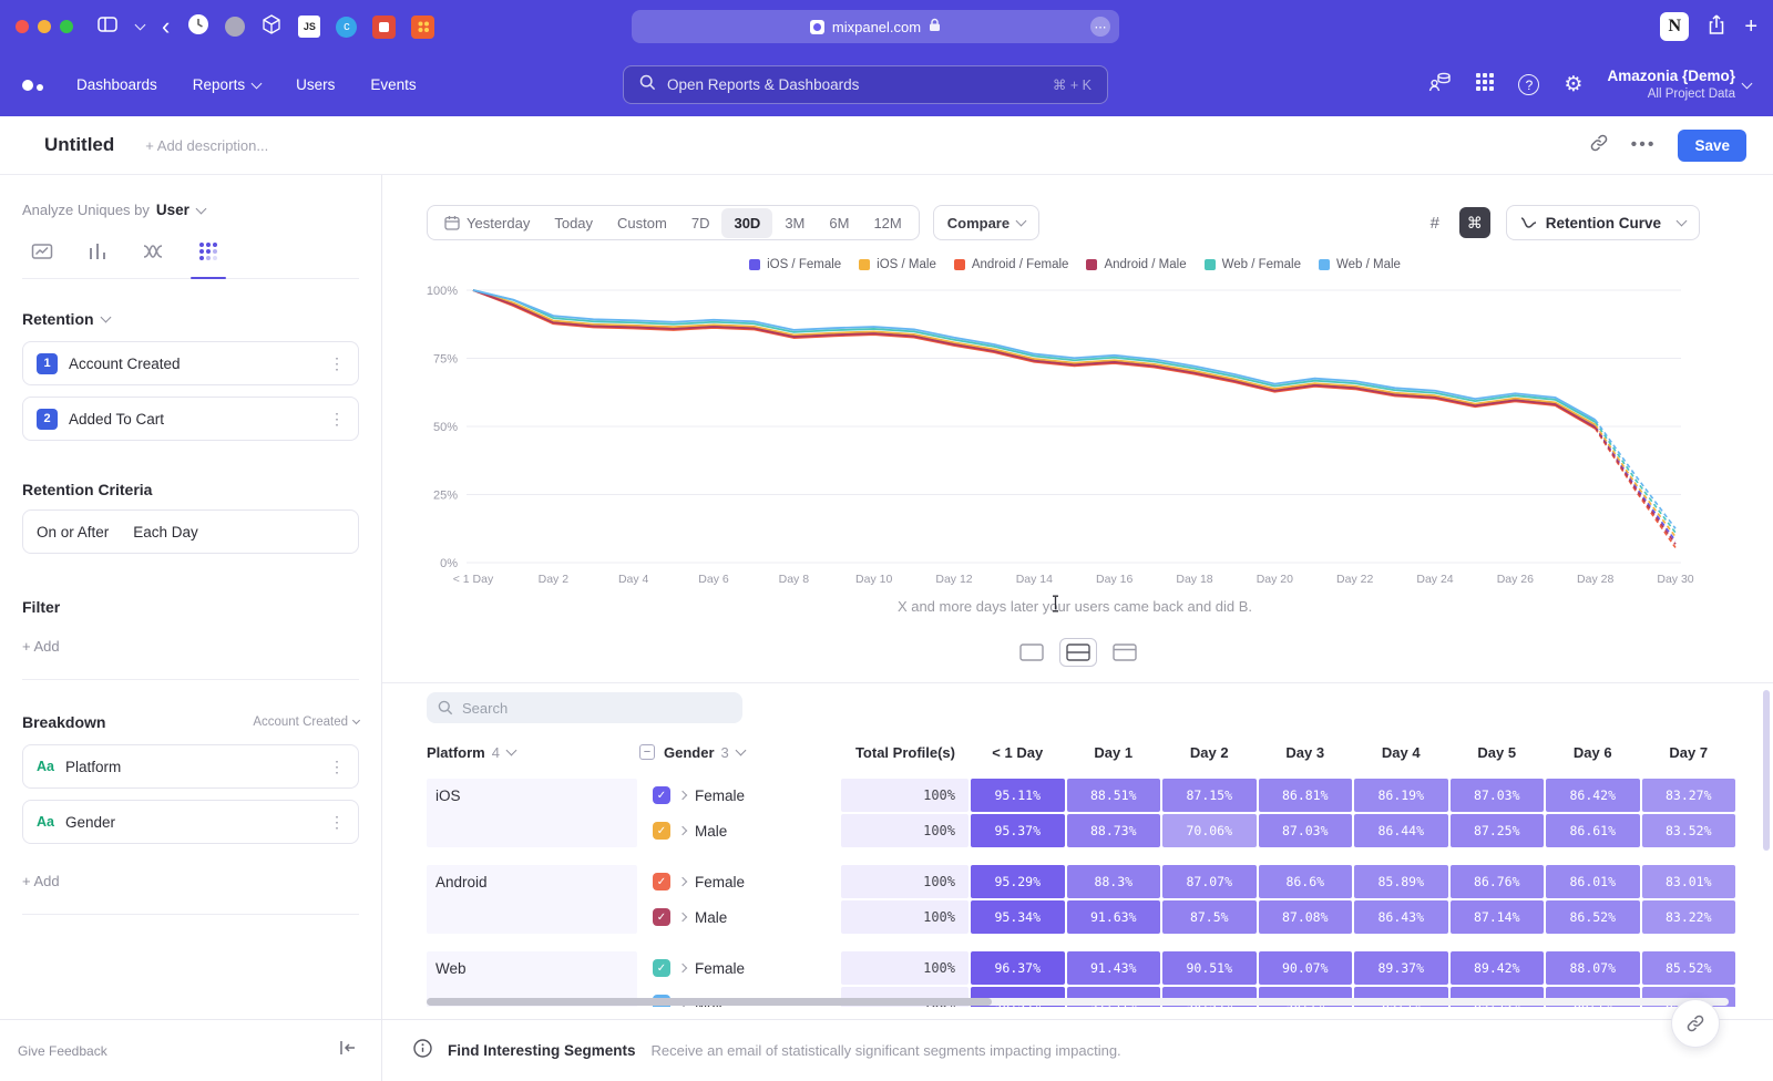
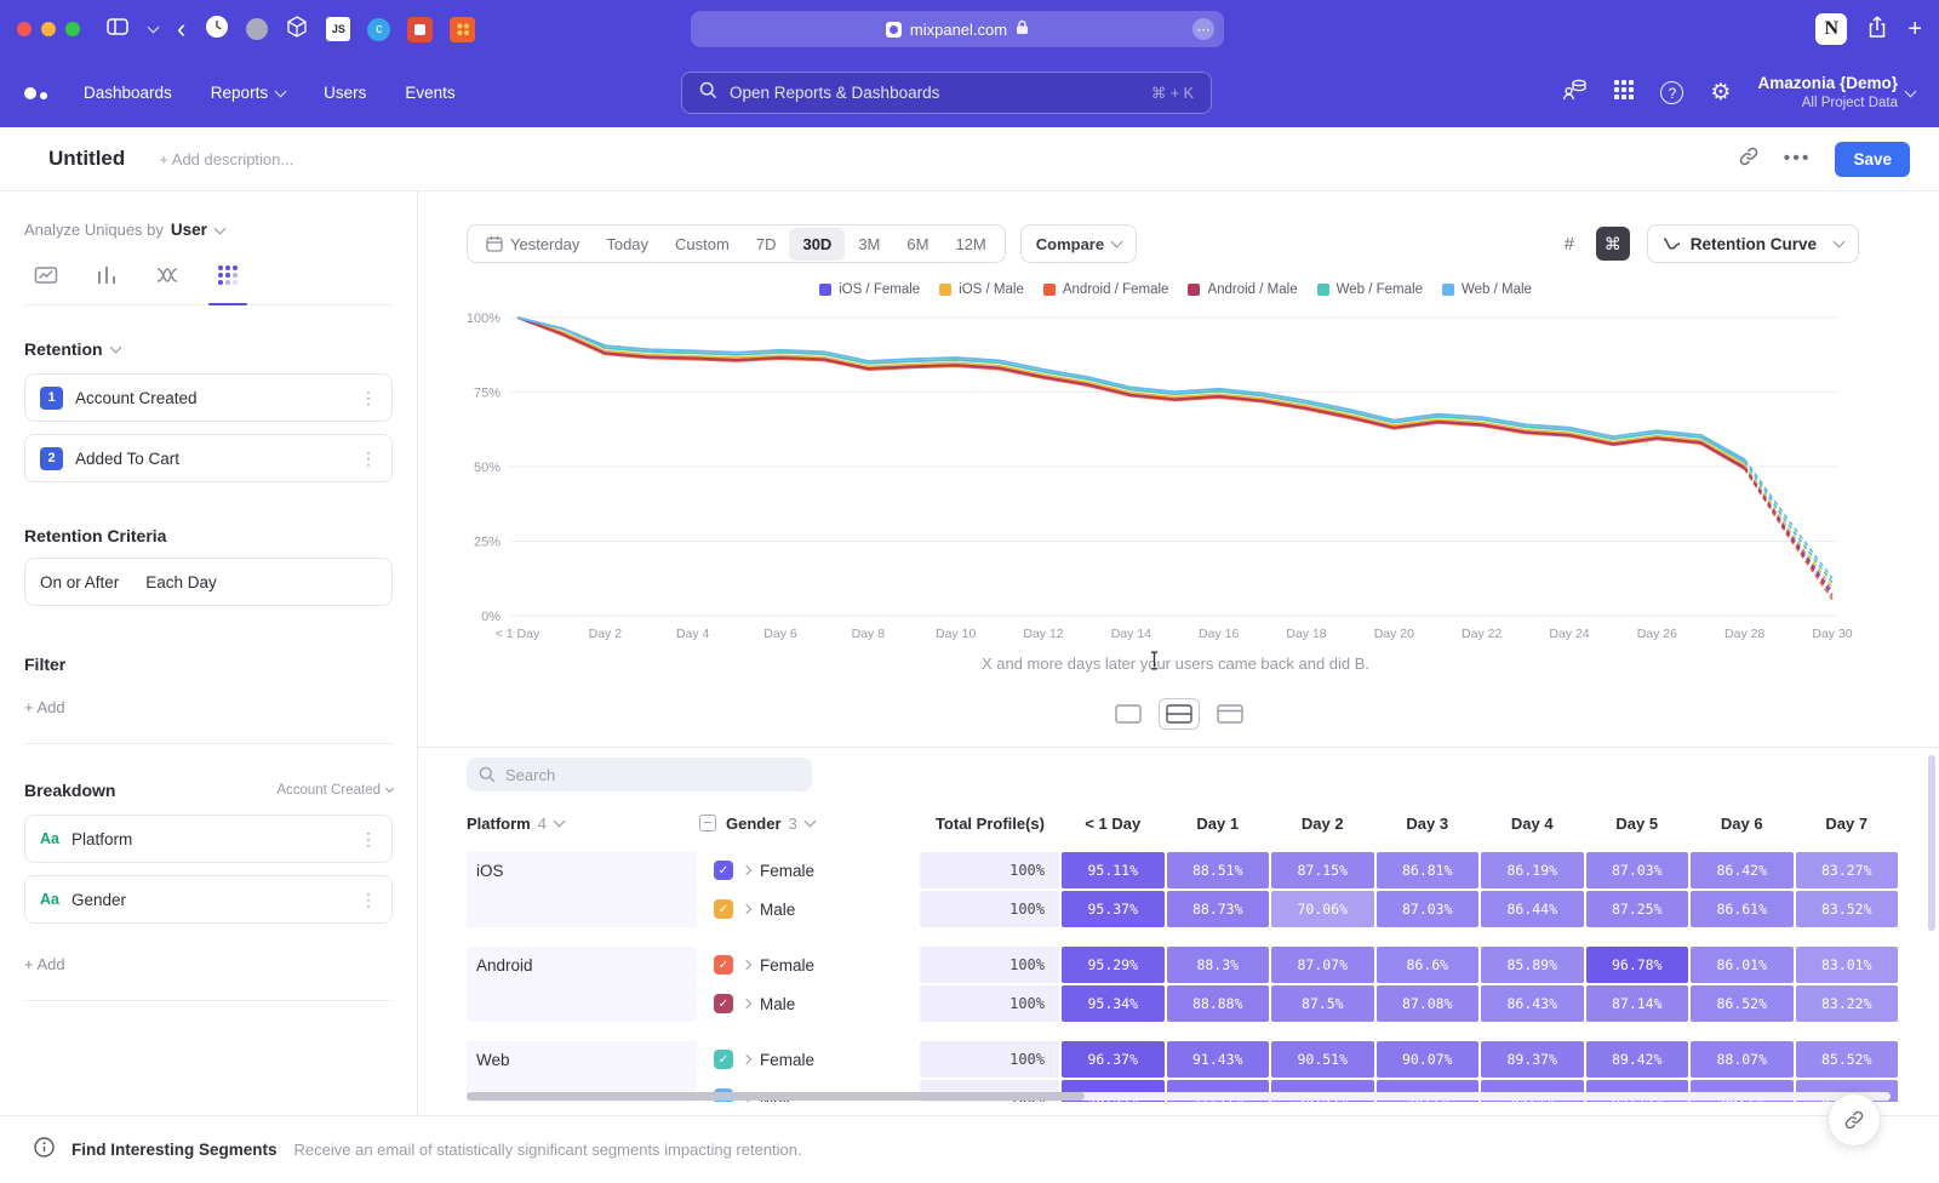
  ‹
  JS
  c
  mixpanel.com
  ⋯
  N
  +
  Dashboards
  Reports
  Users
  Events
  Open Reports & Dashboards
  ⌘ + K
  ?
  ⚙
  Amazonia {Demo}
  All Project Data
  Untitled
  + Add description...
  •••
  Save
  Analyze Uniques by
  User
  Retention
  1
  Account Created
  ⋮
  2
  Added To Cart
  ⋮
  Retention Criteria
  On or After
  Each Day
  Filter
  + Add
  Breakdown
  Account Created
  Aa
  Platform
  ⋮
  Aa
  Gender
  ⋮
  + Add
  Yesterday
  Today
  Custom
  7D
  30D
  3M
  6M
  12M
  Compare
  #
  ⌘
  Retention Curve
  iOS / Female
  iOS / Male
  Android / Female
  Android / Male
  Web / Female
  Web / Male
  0%
  25%
  50%
  75%
  100%
  < 1 Day
  Day 2
  Day 4
  Day 6
  Day 8
  Day 10
  Day 12
  Day 14
  Day 16
  Day 18
  Day 20
  Day 22
  Day 24
  Day 26
  Day 28
  Day 30
  X and more days later your users came back and did B.
  Search
  Platform
  4
  −
  Gender
  3
  Total Profile(s)
  < 1 Day
  Day 1
  Day 2
  Day 3
  Day 4
  Day 5
  Day 6
  Day 7
  iOS
  ✓
  Female
  100%
  95.11%
  88.51%
  87.15%
  86.81%
  86.19%
  87.03%
  86.42%
  83.27%
  ✓
  Male
  100%
  95.37%
  88.73%
  70.06%
  87.03%
  86.44%
  87.25%
  86.61%
  83.52%
  Android
  ✓
  Female
  100%
  95.29%
  88.3%
  87.07%
  86.6%
  85.89%
- 86.76%
+ 96.78%
  86.01%
  83.01%
  ✓
  Male
  100%
  95.34%
- 91.63%
+ 88.88%
  87.5%
  87.08%
  86.43%
  87.14%
  86.52%
  83.22%
  Web
  ✓
  Female
  100%
  96.37%
  91.43%
  90.51%
  90.07%
  89.37%
  89.42%
  88.07%
  85.52%
- Give Feedback
  Find Interesting Segments
- Receive an email of statistically significant segments impacting impacting.
+ Receive an email of statistically significant segments impacting retention.
